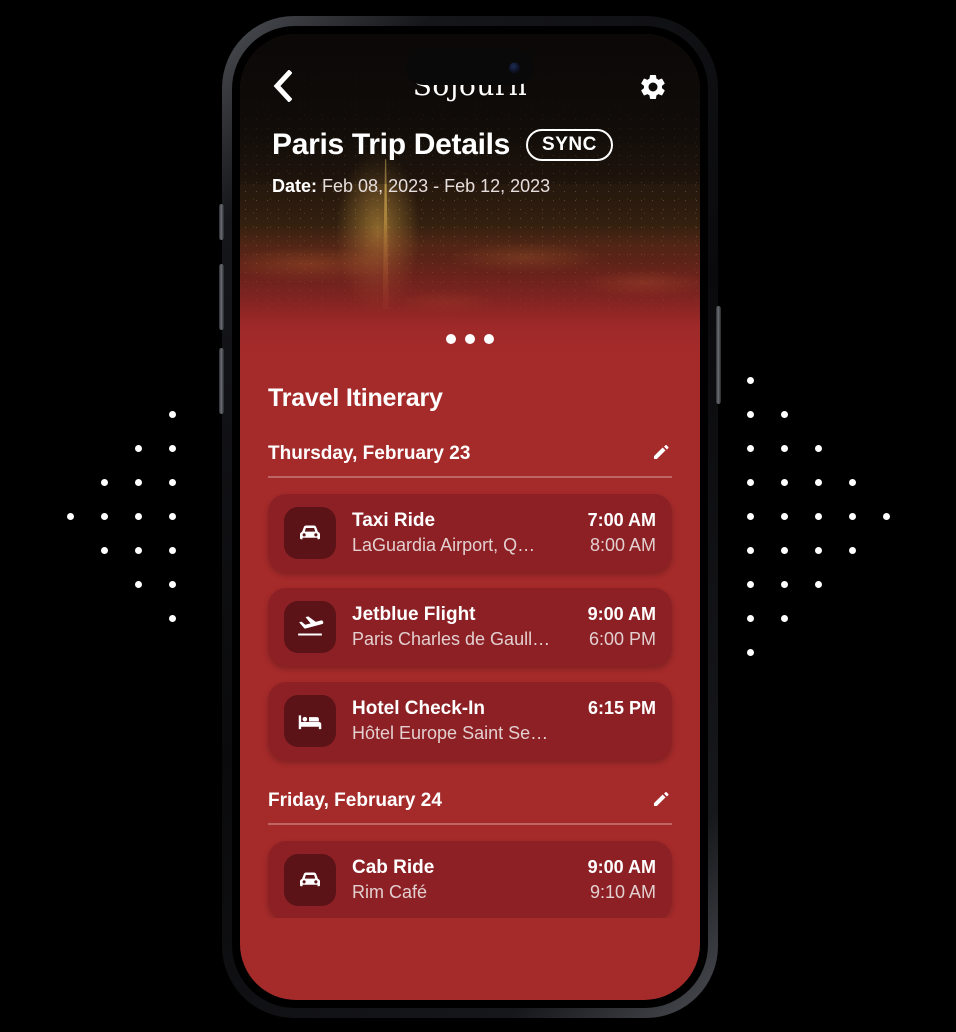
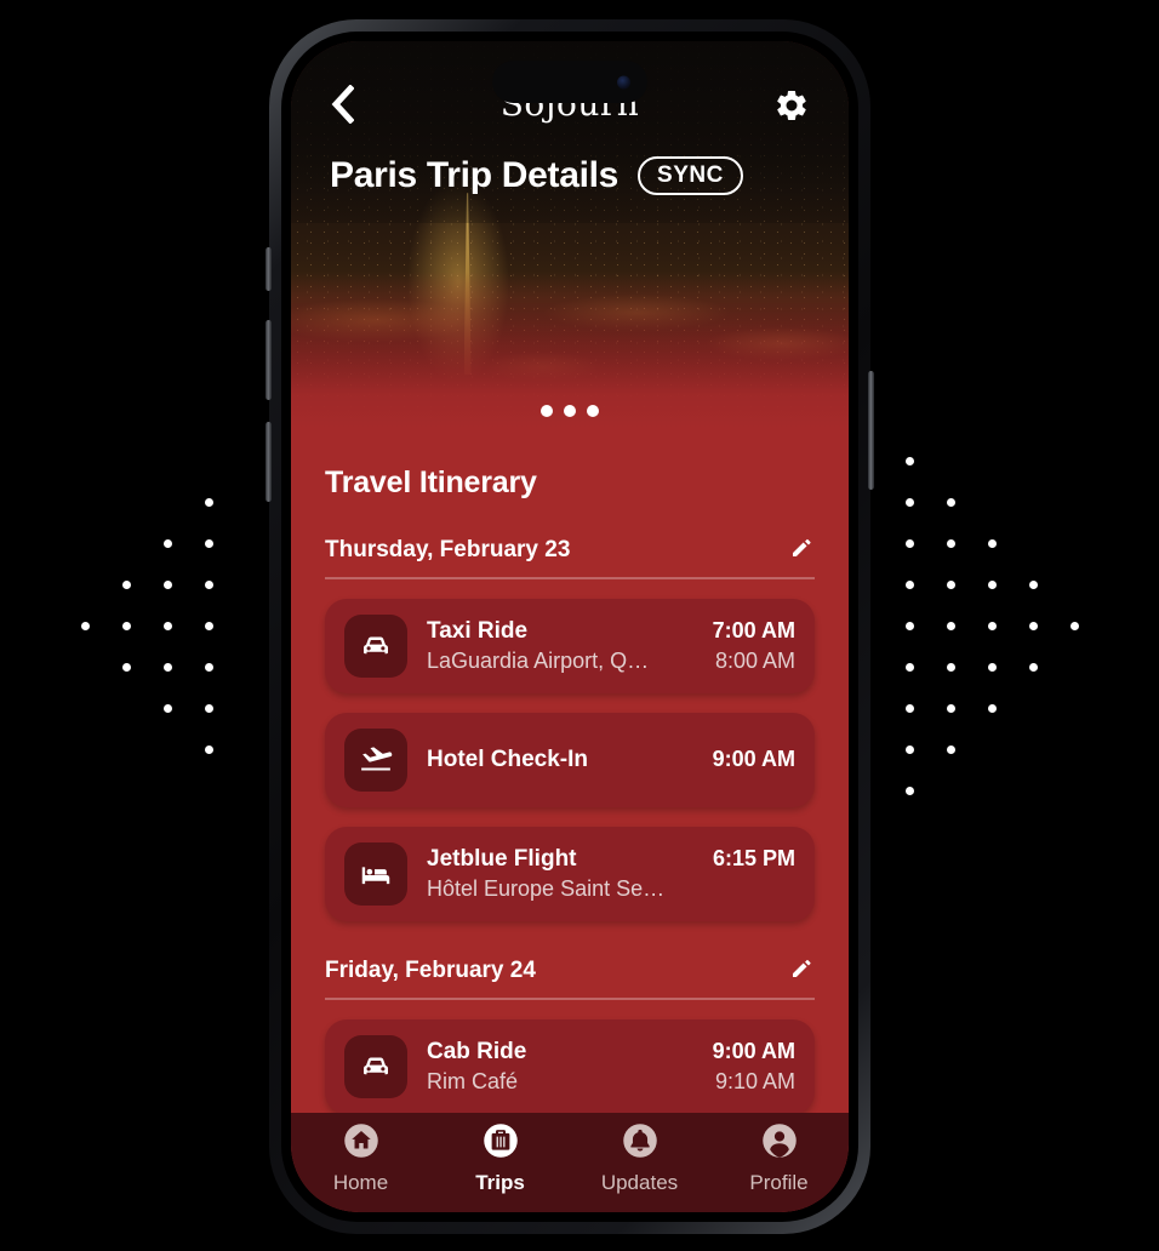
  Sojourn
  Paris Trip Details
  SYNC
- Date: Feb 08, 2023 - Feb 12, 2023
  Travel Itinerary
  Thursday, February 23
  Taxi Ride
  7:00 AM
  LaGuardia Airport, Q…
  8:00 AM
- Jetblue Flight
+ Hotel Check-In
  9:00 AM
- Paris Charles de Gaull…
- 6:00 PM
- Hotel Check-In
+ Jetblue Flight
  6:15 PM
  Hôtel Europe Saint Se…
  Friday, February 24
  Cab Ride
  9:00 AM
  Rim Café
  9:10 AM
+ Home
+ Trips
+ Updates
+ Profile
